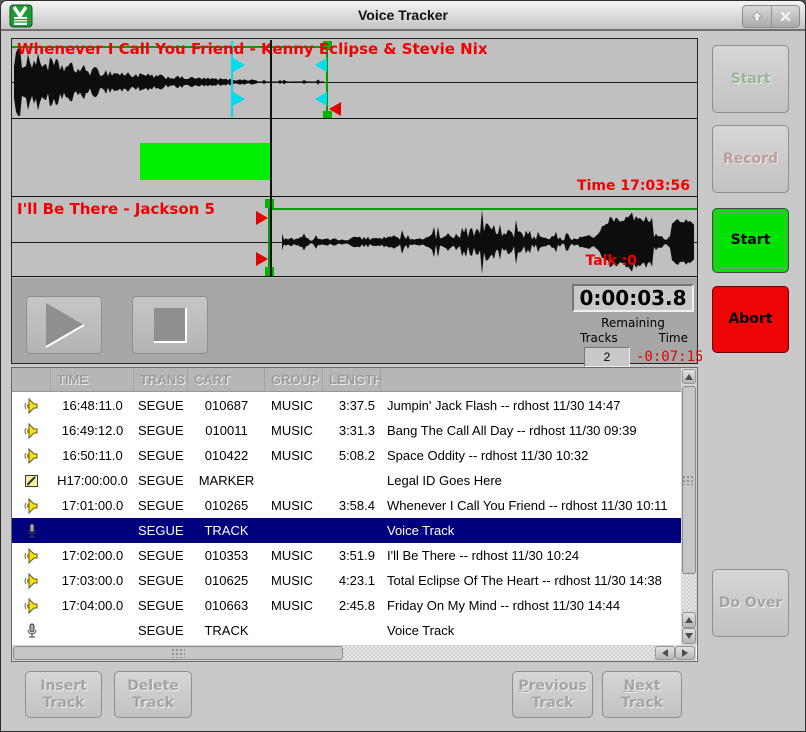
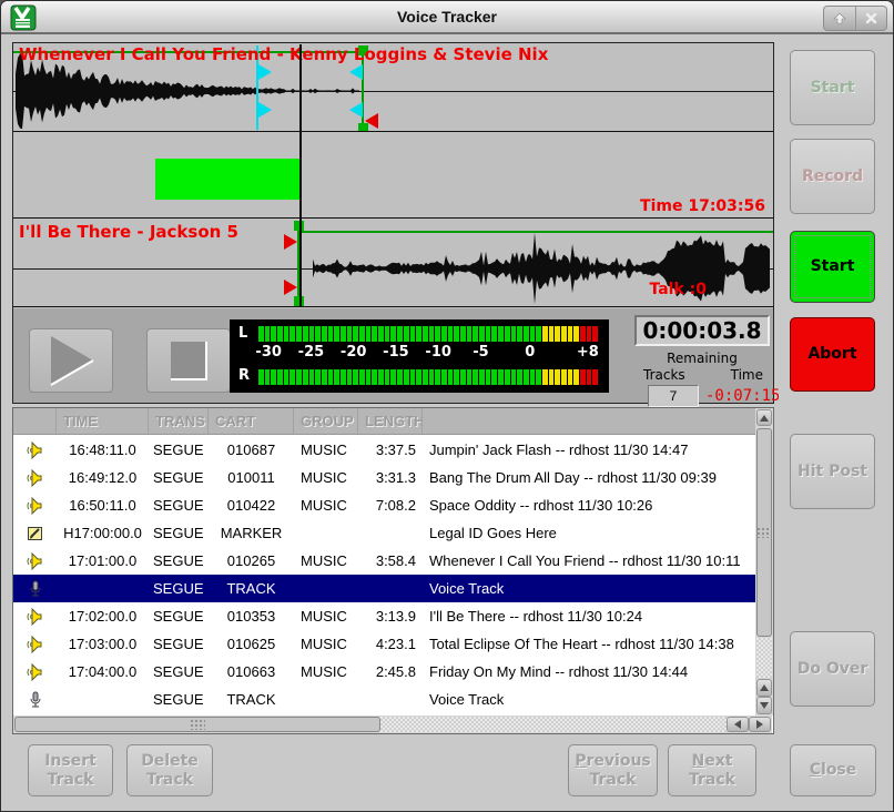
  Voice Tracker
- Whenever I Call You Friend - Kenny Eclipse & Stevie Nix
+ Whenever I Call You Friend - Kenny Loggins & Stevie Nix
  Time 17:03:56
  I'll Be There - Jackson 5
  Talk :0
+ L
+ -30
+ -25
+ -20
+ -15
+ -10
+ -5
+ 0
+ +8
+ R
  0:00:03.8
  Remaining
  Tracks
  Time
- 2
+ 7
  -0:07:15
  TIME
  TRANS
  CART
  GROUP
  LENGTH
  16:48:11.0
  SEGUE
  010687
  MUSIC
  3:37.5
  Jumpin' Jack Flash -- rdhost 11/30 14:47
  16:49:12.0
  SEGUE
  010011
  MUSIC
  3:31.3
- Bang The Call All Day -- rdhost 11/30 09:39
+ Bang The Drum All Day -- rdhost 11/30 09:39
  16:50:11.0
  SEGUE
  010422
  MUSIC
- 5:08.2
+ 7:08.2
- Space Oddity -- rdhost 11/30 10:32
+ Space Oddity -- rdhost 11/30 10:26
  H17:00:00.0
  SEGUE
  MARKER
  Legal ID Goes Here
  17:01:00.0
  SEGUE
  010265
  MUSIC
  3:58.4
  Whenever I Call You Friend -- rdhost 11/30 10:11
  SEGUE
  TRACK
  Voice Track
  17:02:00.0
  SEGUE
  010353
  MUSIC
- 3:51.9
+ 3:13.9
  I'll Be There -- rdhost 11/30 10:24
  17:03:00.0
  SEGUE
  010625
  MUSIC
  4:23.1
  Total Eclipse Of The Heart -- rdhost 11/30 14:38
  17:04:00.0
  SEGUE
  010663
  MUSIC
  2:45.8
  Friday On My Mind -- rdhost 11/30 14:44
  SEGUE
  TRACK
  Voice Track
  Start
  Record
  Start
  Abort
+ Hit Post
  Do Over
+ Close
  Insert
  Track
  Delete
  Track
  Previous
  Track
  Next
  Track
